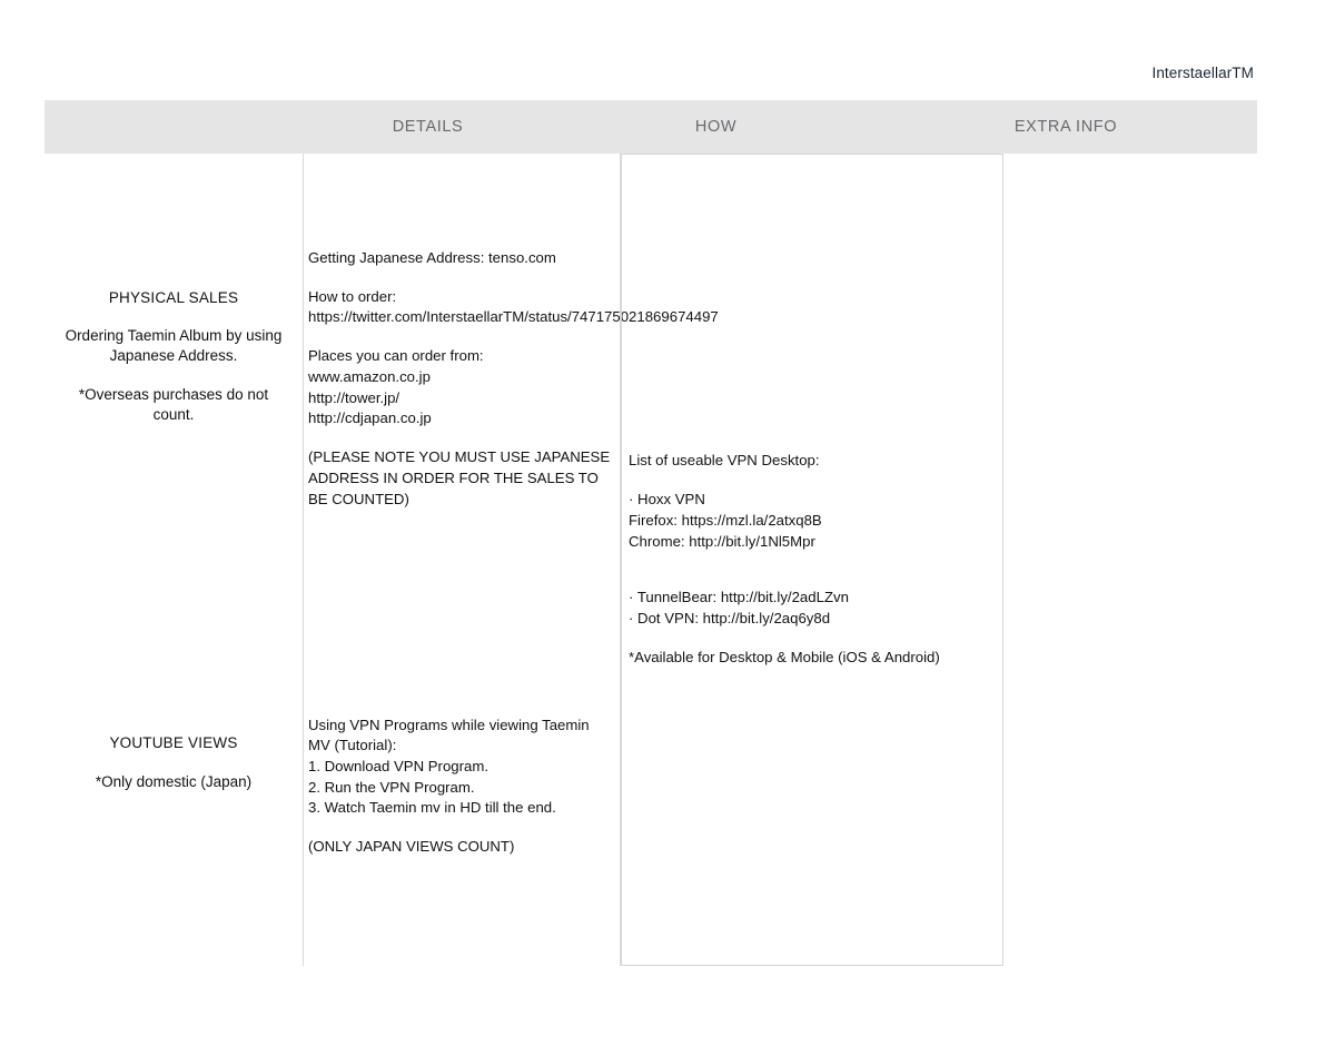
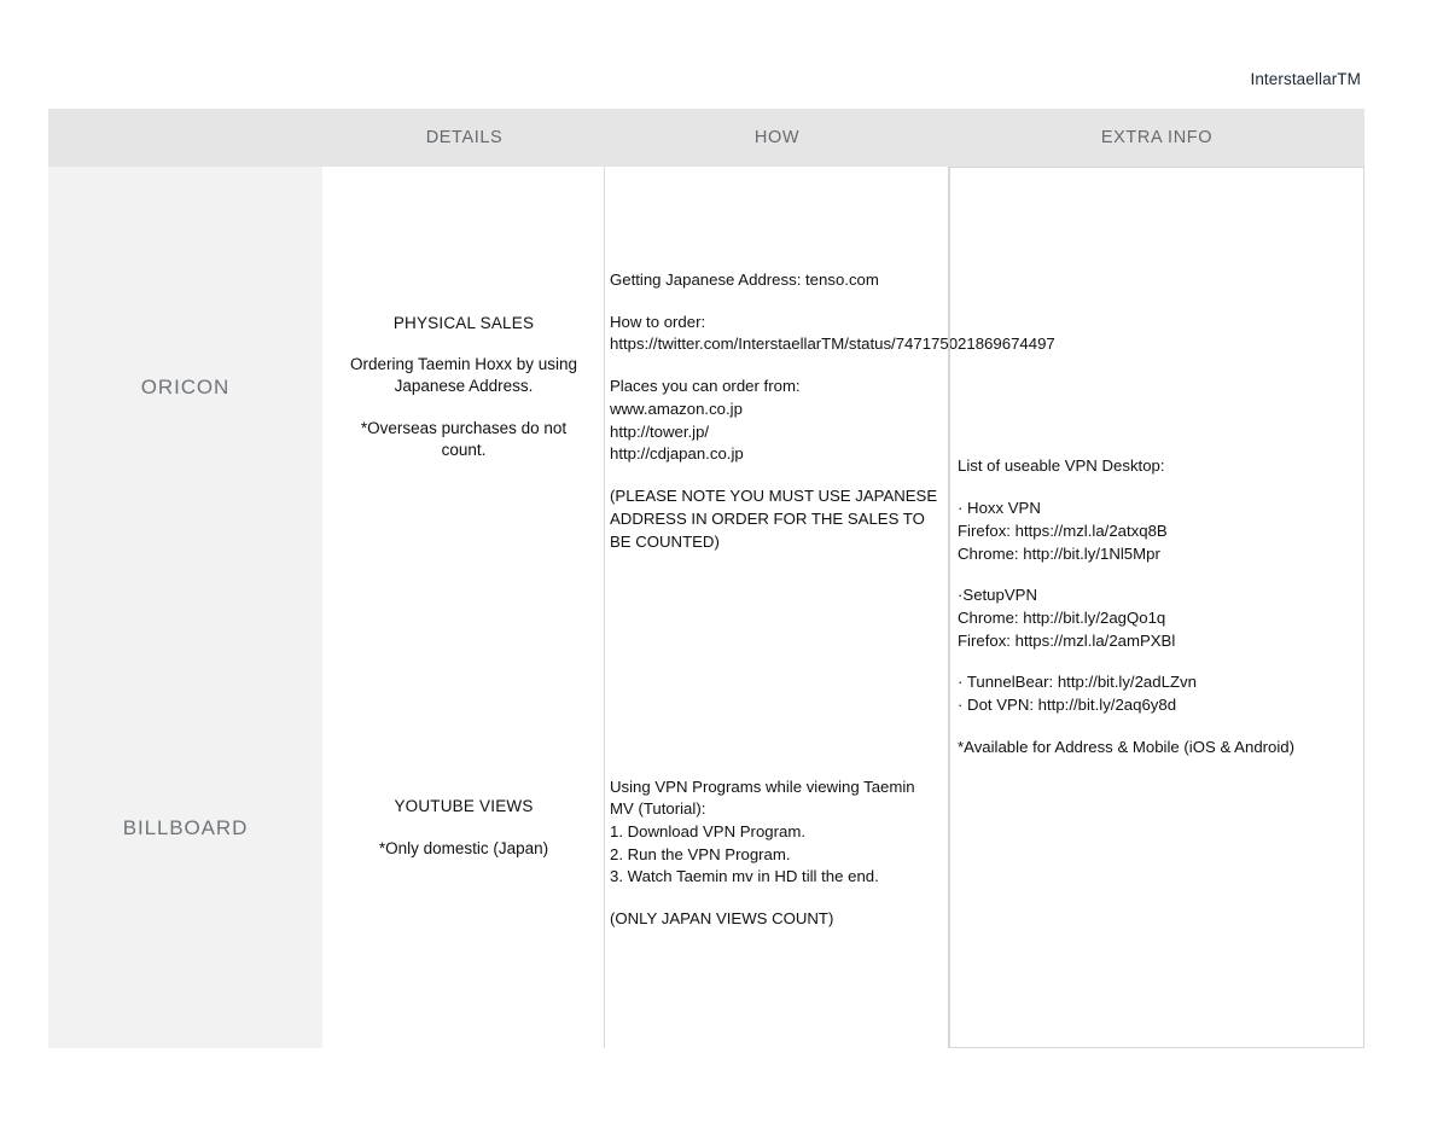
  InterstaellarTM
  DETAILS
  HOW
  EXTRA INFO
+ ORICON
+ BILLBOARD
  PHYSICAL SALES
- Ordering Taemin Album by using Japanese Address.
+ Ordering Taemin Hoxx by using Japanese Address.
  *Overseas purchases do not count.
  YOUTUBE VIEWS
  *Only domestic (Japan)
  Getting Japanese Address: tenso.com
  How to order:
  https://twitter.com/InterstaellarTM/status/747175
  Places you can order from:
  www.amazon.co.jp
  http://tower.jp/
  http://cdjapan.co.jp
  (PLEASE NOTE YOU MUST USE JAPANESE ADDRESS IN ORDER FOR THE SALES TO BE COUNTED)
  Using VPN Programs while viewing Taemin MV (Tutorial):
  1. Download VPN Program.
  2. Run the VPN Program.
  3. Watch Taemin mv in HD till the end.
  (ONLY JAPAN VIEWS COUNT)
  List of useable VPN Desktop:
  · Hoxx VPN
  Firefox: https://mzl.la/2atxq8B
  Chrome: http://bit.ly/1Nl5Mpr
+ ·SetupVPN
+ Chrome: http://bit.ly/2agQo1q
+ Firefox: https://mzl.la/2amPXBl
  · TunnelBear: http://bit.ly/2adLZvn
  · Dot VPN: http://bit.ly/2aq6y8d
- *Available for Desktop & Mobile (iOS & Android)
+ *Available for Address & Mobile (iOS & Android)
